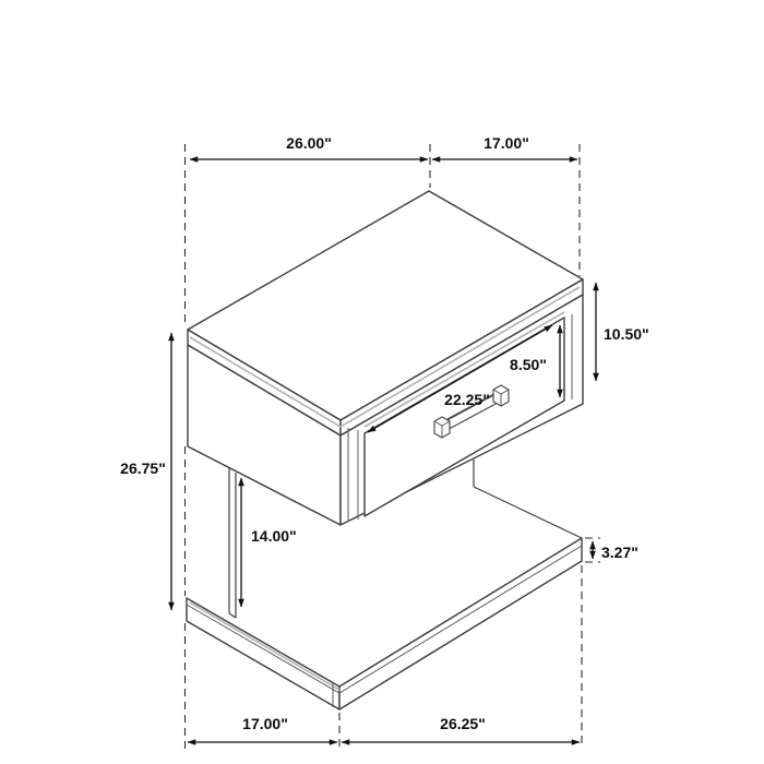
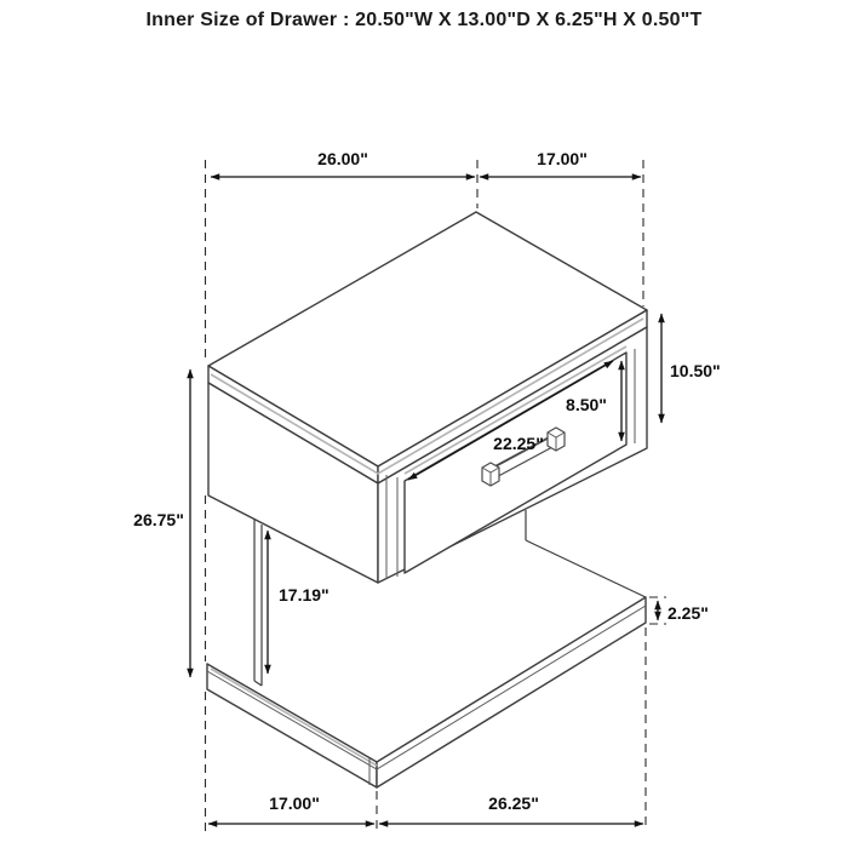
+ Inner Size of Drawer : 20.50"W X 13.00"D X 6.25"H X 0.50"T
  26.00"
  17.00"
  10.50"
  8.50"
  22.25"
  26.75"
- 14.00"
+ 17.19"
- 3.27"
+ 2.25"
  17.00"
  26.25"
